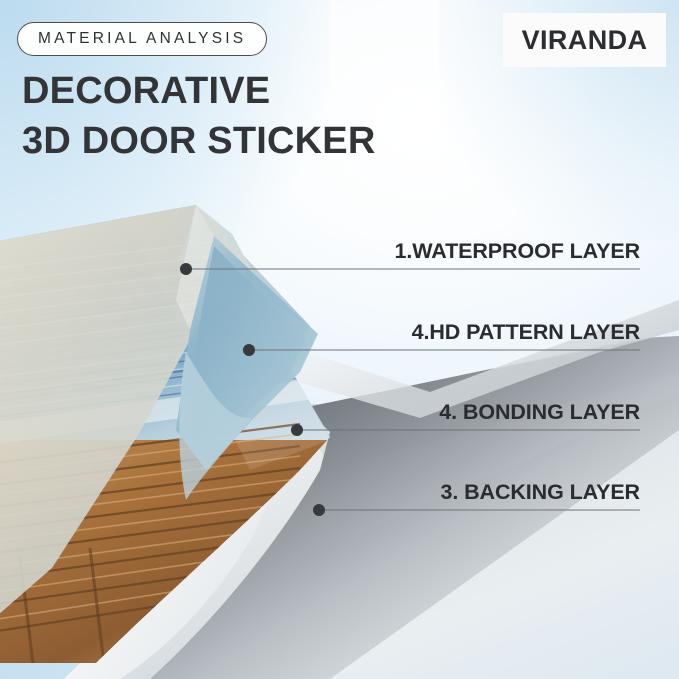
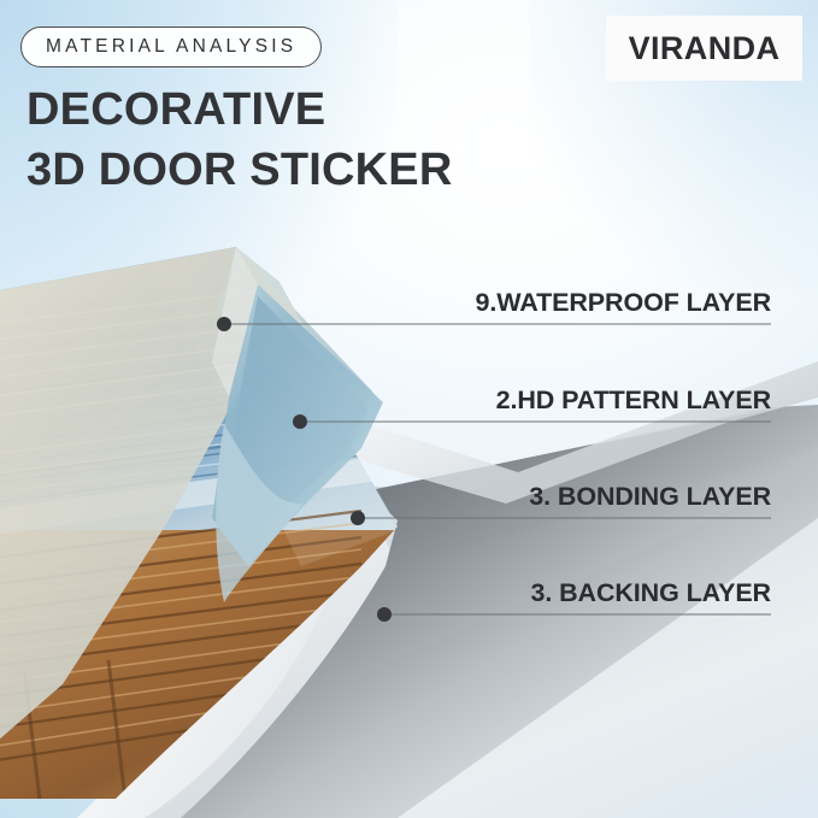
  MATERIAL ANALYSIS
  DECORATIVE
  3D DOOR STICKER
  VIRANDA
- 1.WATERPROOF LAYER
+ 9.WATERPROOF LAYER
- 4.HD PATTERN LAYER
+ 2.HD PATTERN LAYER
- 4. BONDING LAYER
+ 3. BONDING LAYER
  3. BACKING LAYER
